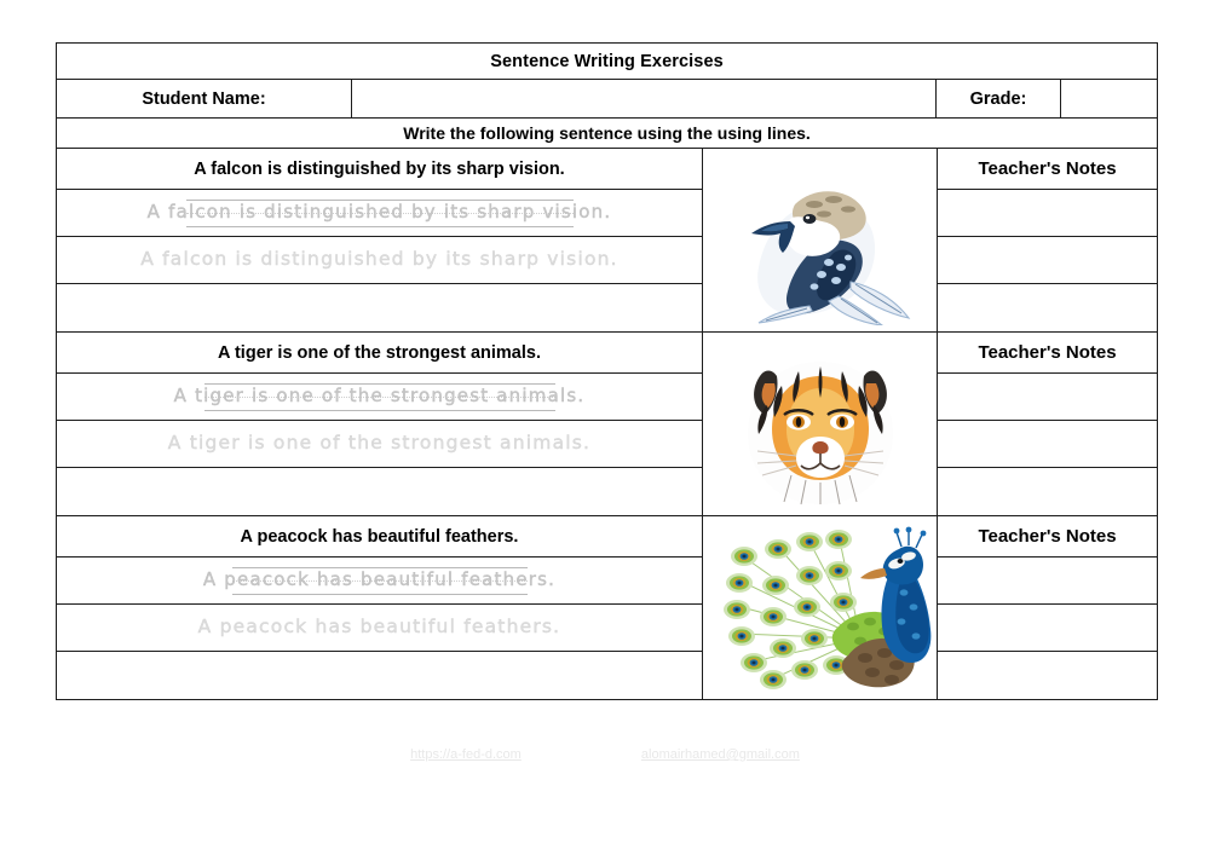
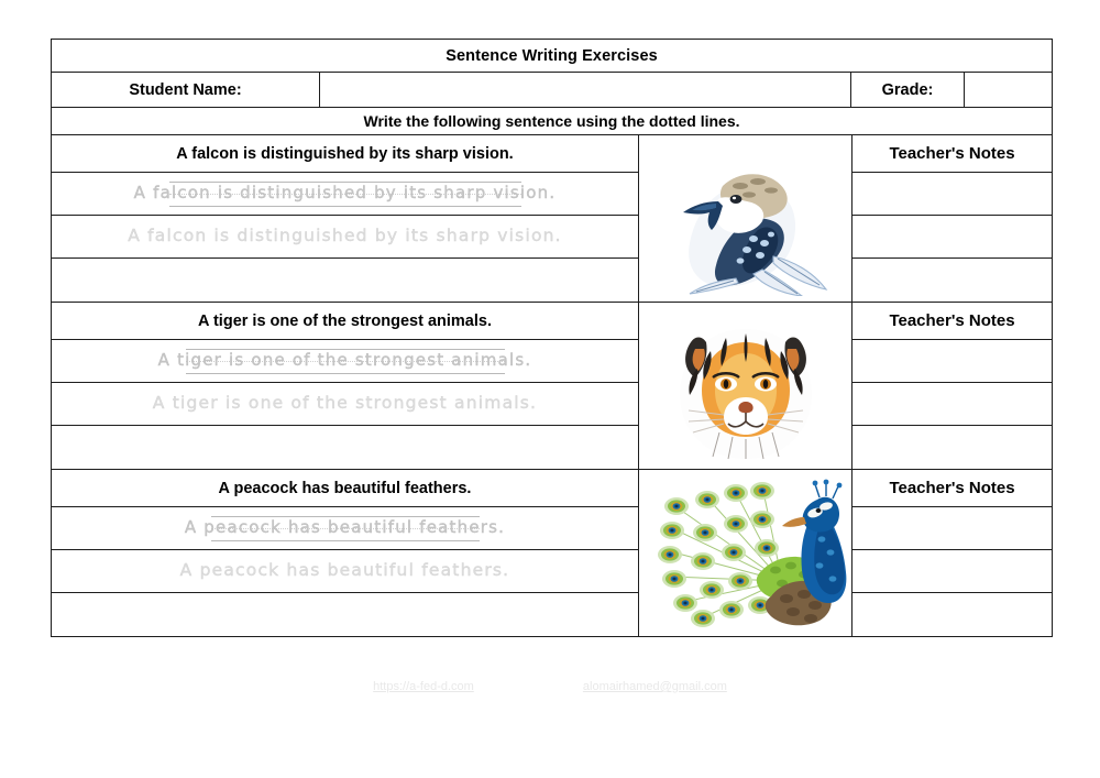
  Sentence Writing Exercises
  Student Name:		Grade:
- Write the following sentence using the using lines.
+ Write the following sentence using the dotted lines.
  A falcon is distinguished by its sharp vision.		Teacher's Notes
  A falcon is distinguished by its sharp vision.
  A falcon is distinguished by its sharp vision.
  A tiger is one of the strongest animals.		Teacher's Notes
  A tiger is one of the strongest animals.
  A tiger is one of the strongest animals.
  A peacock has beautiful feathers.		Teacher's Notes
  A peacock has beautiful feathers.
  A peacock has beautiful feathers.
